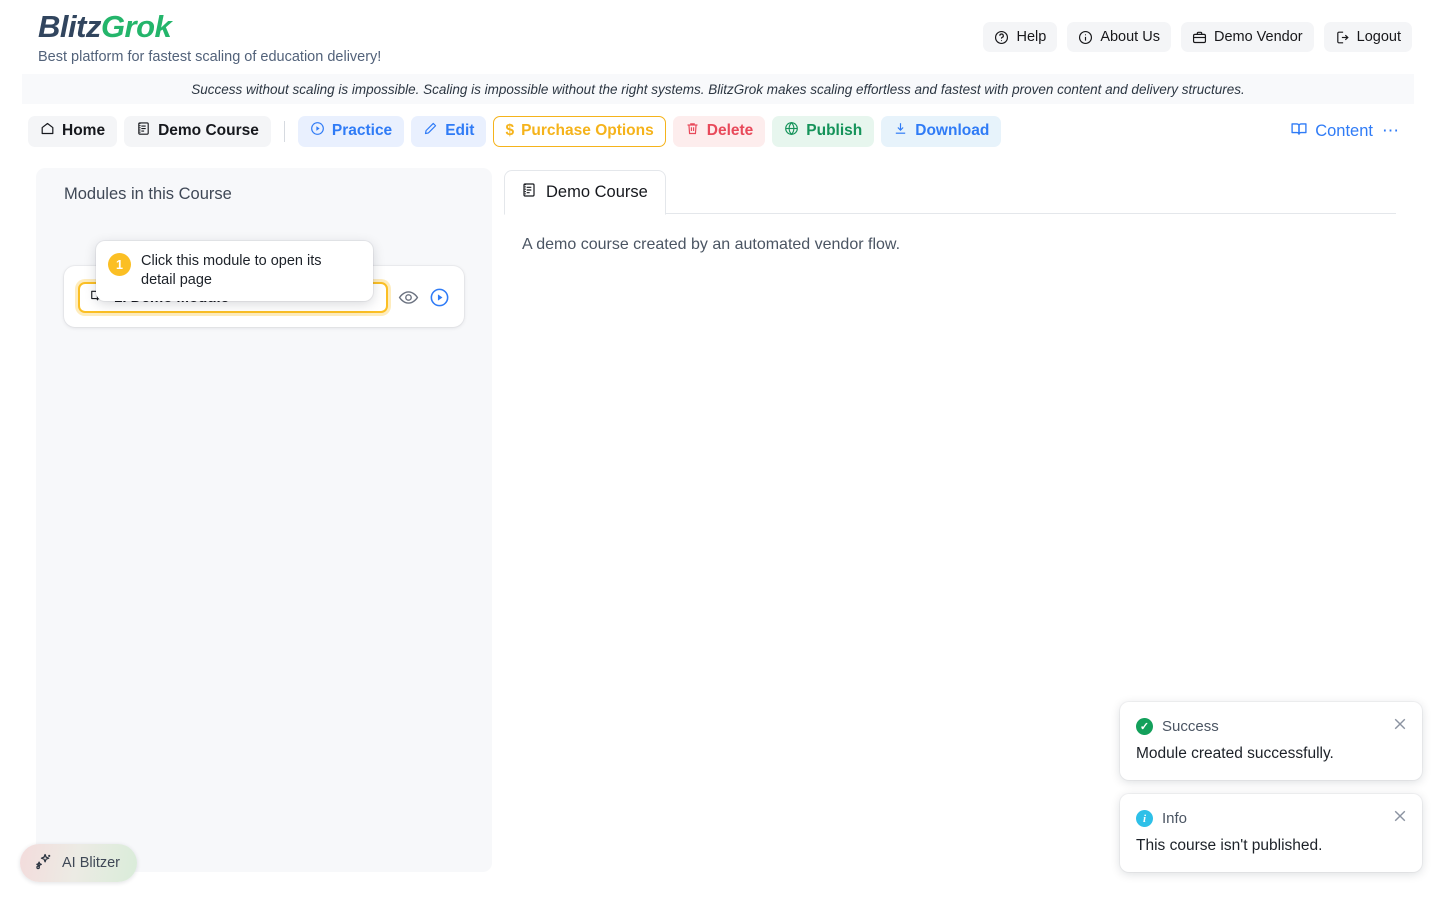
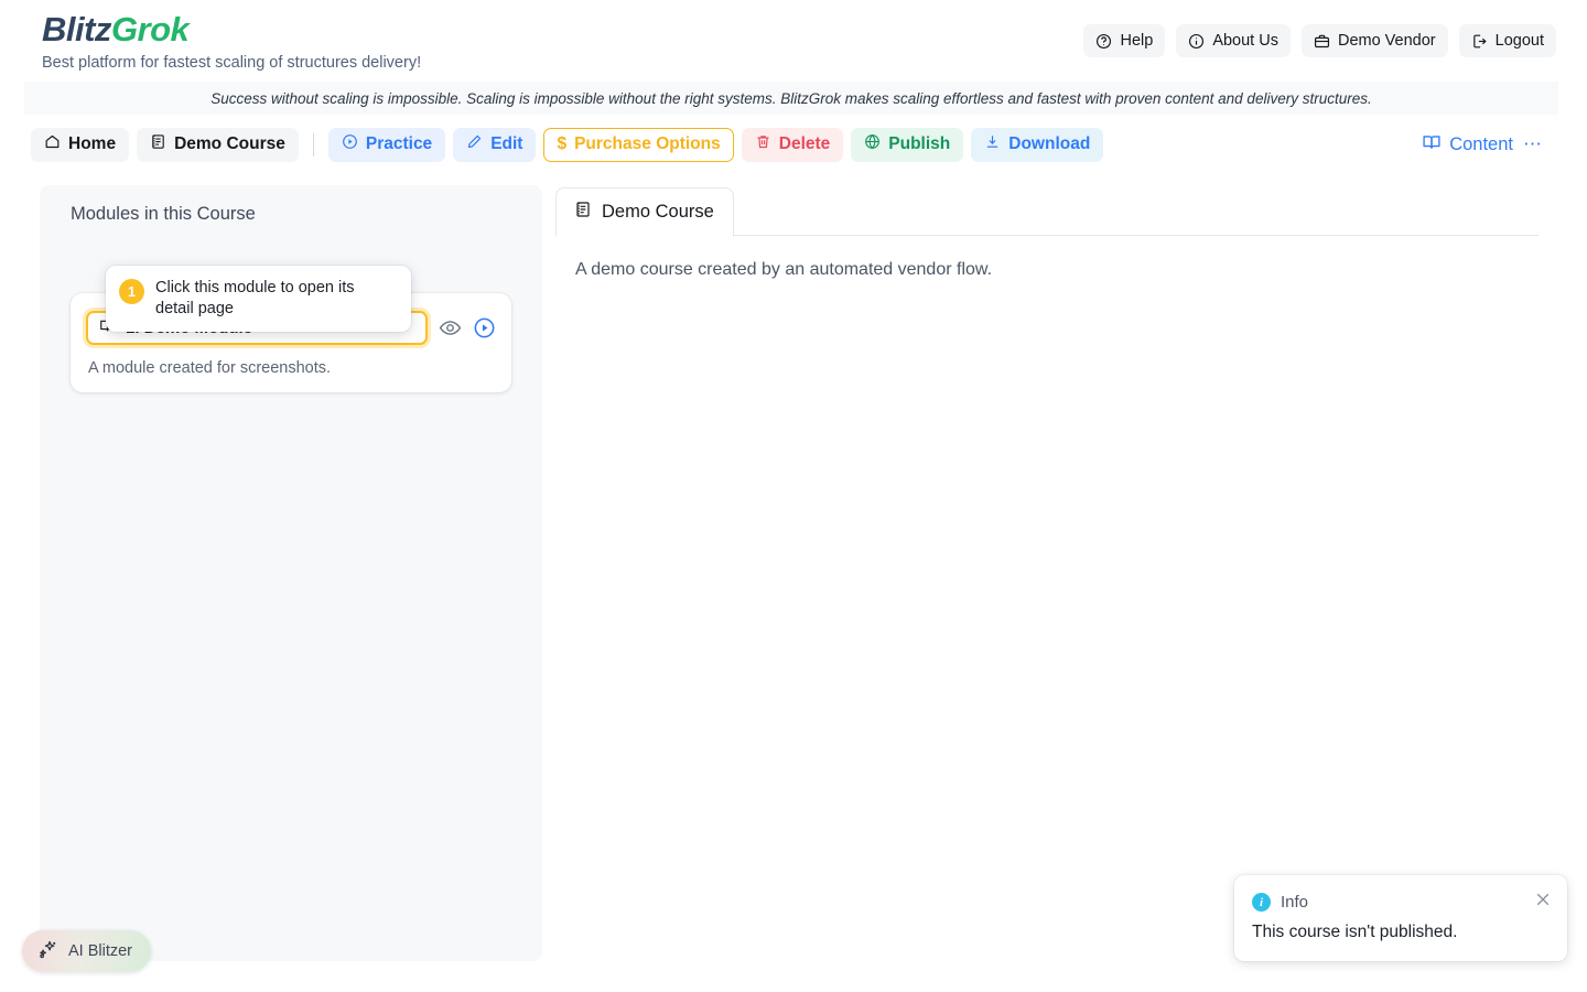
  BlitzGrok
- Best platform for fastest scaling of education delivery!
+ Best platform for fastest scaling of structures delivery!
  Help
  About Us
  Demo Vendor
  Logout
  Success without scaling is impossible. Scaling is impossible without the right systems. BlitzGrok makes scaling effortless and fastest with proven content and delivery structures.
  Home
  Demo Course
  Practice
  Edit
  $
  Purchase Options
  Delete
  Publish
  Download
  Content
  ⋯
  Modules in this Course
+ A module created for screenshots.
  1
  Click this module to open its detail page
  Demo Course
  A demo course created by an automated vendor flow.
- ✓
- Success
- Module created successfully.
  i
  Info
  This course isn't published.
  AI Blitzer
